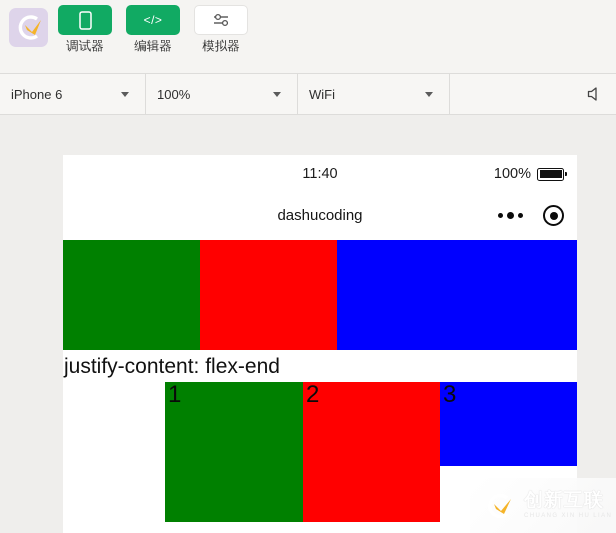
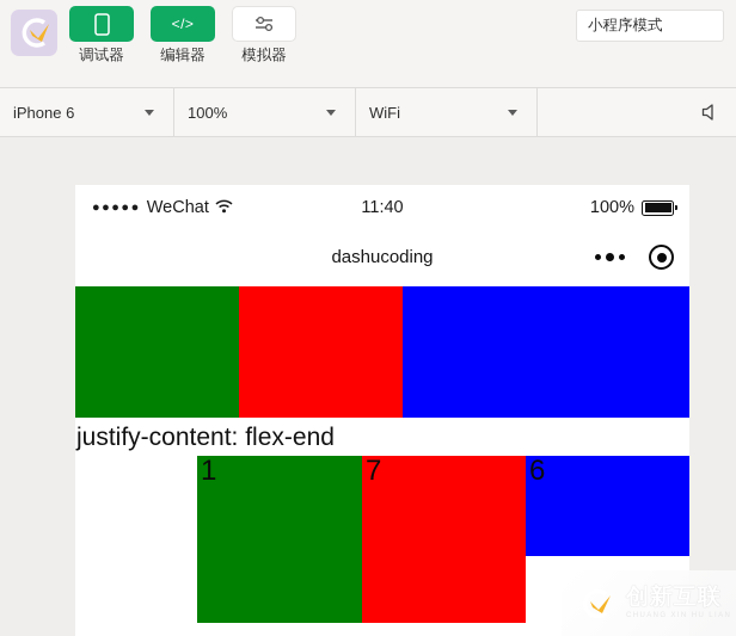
  调试器
  </>
  编辑器
  模拟器
+ 小程序模式
  iPhone 6
  100%
  WiFi
+ ●●●●●
+ WeChat
  11:40
  100%
  dashucoding
  justify-content: flex-end
  1
- 2
+ 7
- 3
+ 6
